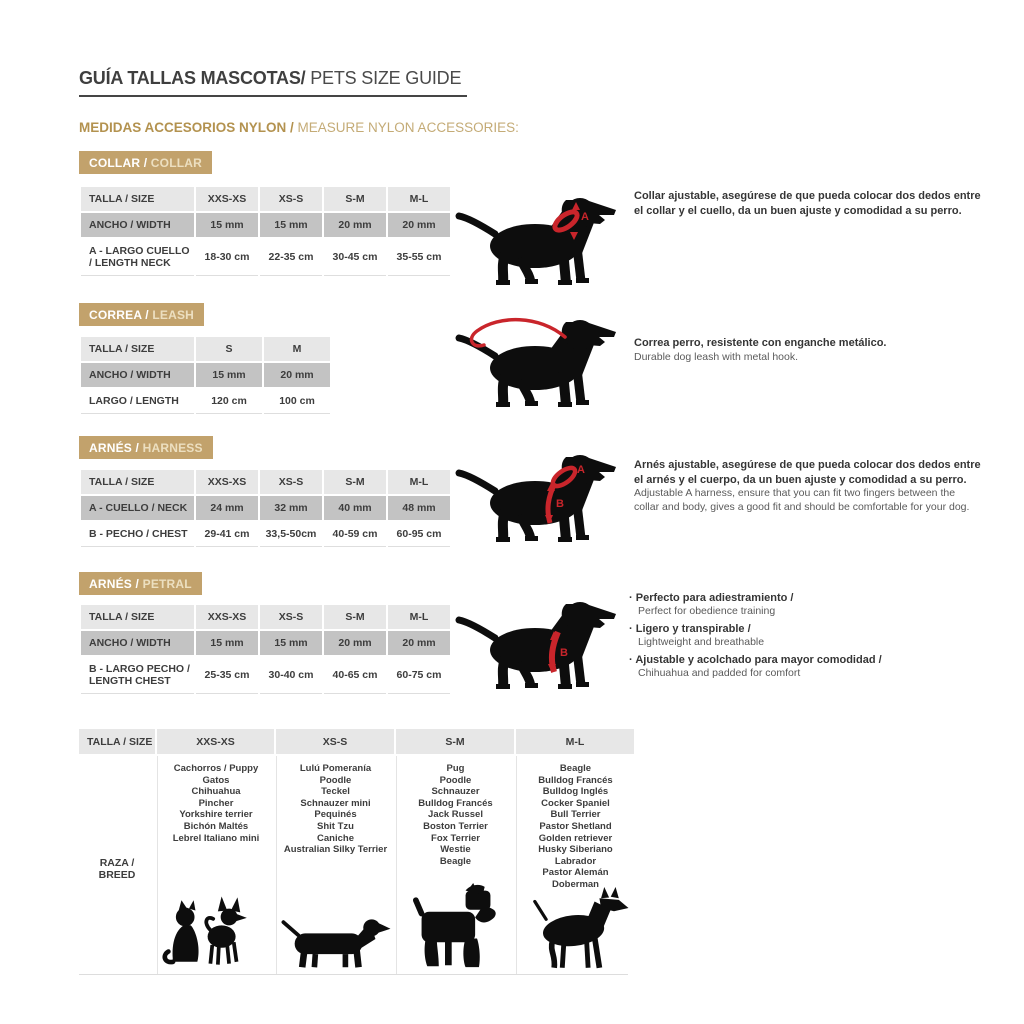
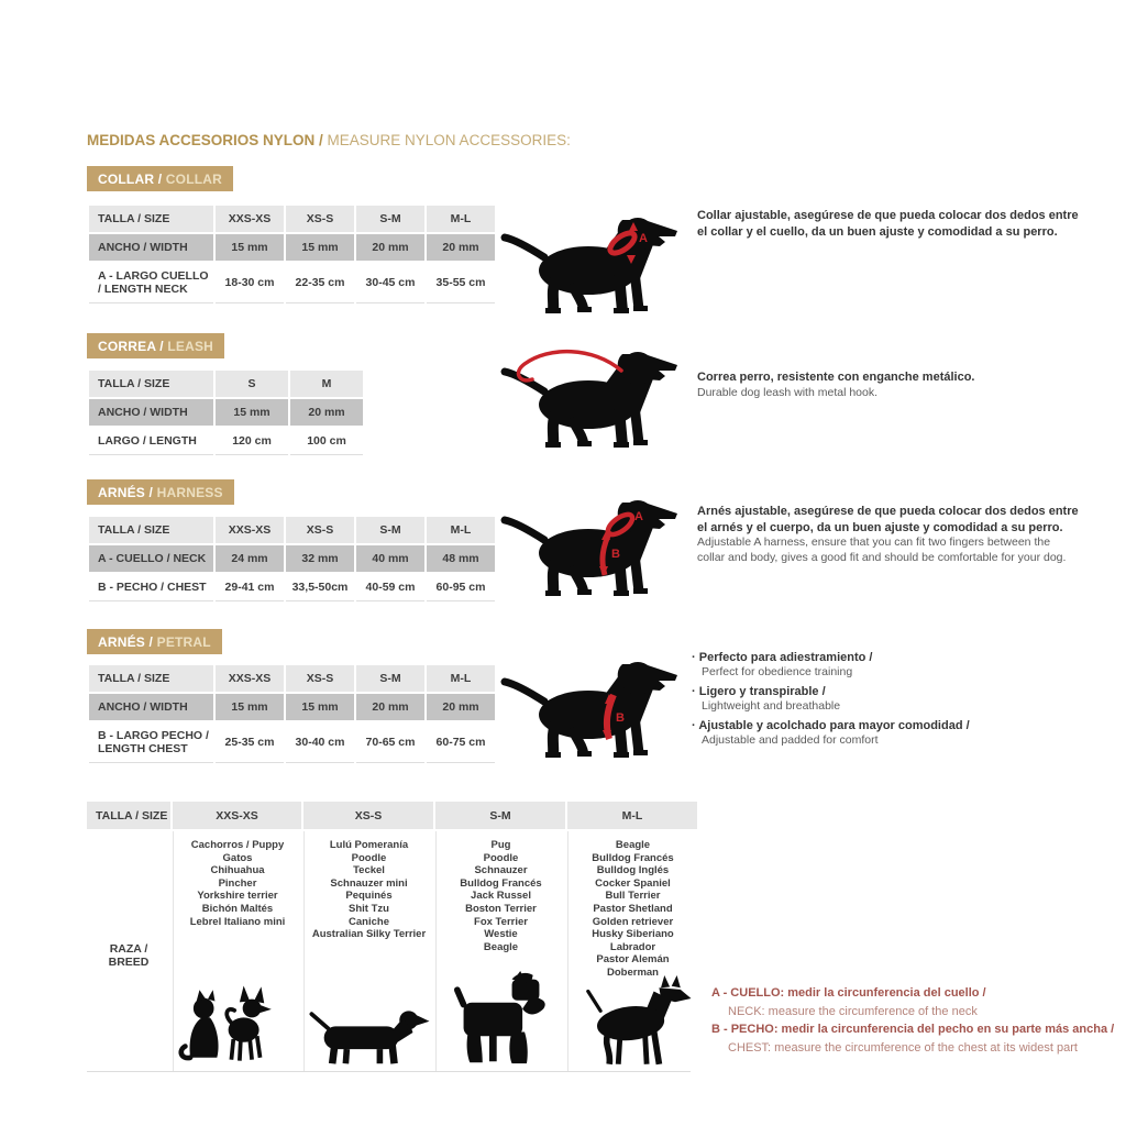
- GUÍA TALLAS MASCOTAS/ PETS SIZE GUIDE
  MEDIDAS ACCESORIOS NYLON / MEASURE NYLON ACCESSORIES:
  COLLAR / COLLAR
  TALLA / SIZE	XXS-XS	XS-S	S-M	M-L
  ANCHO / WIDTH	15 mm	15 mm	20 mm	20 mm
  A - LARGO CUELLO / LENGTH NECK	18-30 cm	22-35 cm	30-45 cm	35-55 cm
  A
  Collar ajustable, asegúrese de que pueda colocar dos dedos entre el collar y el cuello, da un buen ajuste y comodidad a su perro.
  CORREA / LEASH
  TALLA / SIZE	S	M
  ANCHO / WIDTH	15 mm	20 mm
  LARGO / LENGTH	120 cm	100 cm
  Correa perro, resistente con enganche metálico.
  Durable dog leash with metal hook.
  ARNÉS / HARNESS
  TALLA / SIZE	XXS-XS	XS-S	S-M	M-L
  A - CUELLO / NECK	24 mm	32 mm	40 mm	48 mm
  B - PECHO / CHEST	29-41 cm	33,5-50cm	40-59 cm	60-95 cm
  A
  B
  Arnés ajustable, asegúrese de que pueda colocar dos dedos entre el arnés y el cuerpo, da un buen ajuste y comodidad a su perro.
  Adjustable A harness, ensure that you can fit two fingers between the collar and body, gives a good fit and should be comfortable for your dog.
  ARNÉS / PETRAL
  TALLA / SIZE	XXS-XS	XS-S	S-M	M-L
  ANCHO / WIDTH	15 mm	15 mm	20 mm	20 mm
- B - LARGO PECHO / LENGTH CHEST	25-35 cm	30-40 cm	40-65 cm	60-75 cm
+ B - LARGO PECHO / LENGTH CHEST	25-35 cm	30-40 cm	70-65 cm	60-75 cm
  B
  Perfecto para adiestramiento /
  Perfect for obedience training
  Ligero y transpirable /
  Lightweight and breathable
  Ajustable y acolchado para mayor comodidad /
- Chihuahua and padded for comfort
+ Adjustable and padded for comfort
  TALLA / SIZE
  XXS-XS
  XS-S
  S-M
  M-L
  RAZA / BREED
  Cachorros / Puppy
  Gatos
  Chihuahua
  Pincher
  Yorkshire terrier
  Bichón Maltés
  Lebrel Italiano mini
  Lulú Pomeranía
  Poodle
  Teckel
  Schnauzer mini
  Pequinés
  Shit Tzu
  Caniche
  Australian Silky Terrier
  Pug
  Poodle
  Schnauzer
  Bulldog Francés
  Jack Russel
  Boston Terrier
  Fox Terrier
  Westie
  Beagle
  Beagle
  Bulldog Francés
  Bulldog Inglés
  Cocker Spaniel
  Bull Terrier
  Pastor Shetland
  Golden retriever
  Husky Siberiano
  Labrador
  Pastor Alemán
  Doberman
+ A - CUELLO: medir la circunferencia del cuello /
+ NECK: measure the circumference of the neck
+ B - PECHO: medir la circunferencia del pecho en su parte más ancha /
+ CHEST: measure the circumference of the chest at its widest part
